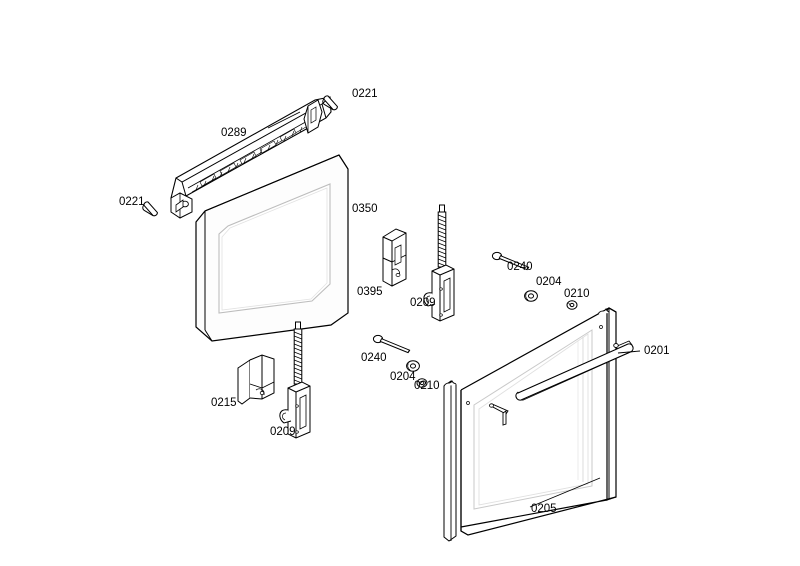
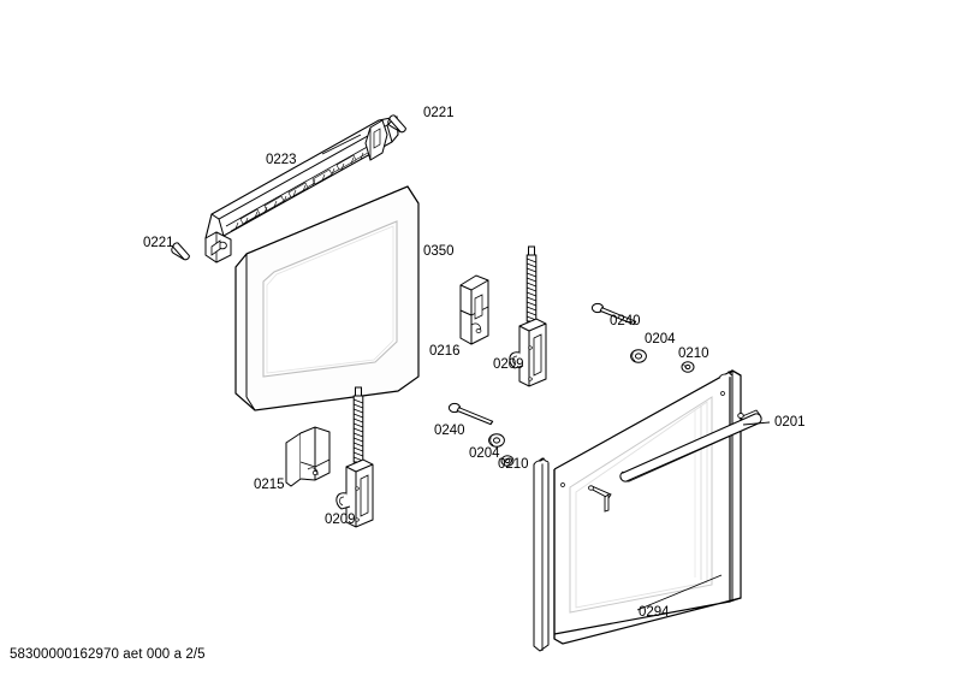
  0221
- 0289
+ 0223
  0221
  0350
- 0395
+ 0216
  0209
  0240
  0204
  0210
  0201
  0240
  0204
  0210
  0215
  0209
- 0205
+ 0294
+ 58300000162970 aet 000 a 2/5
